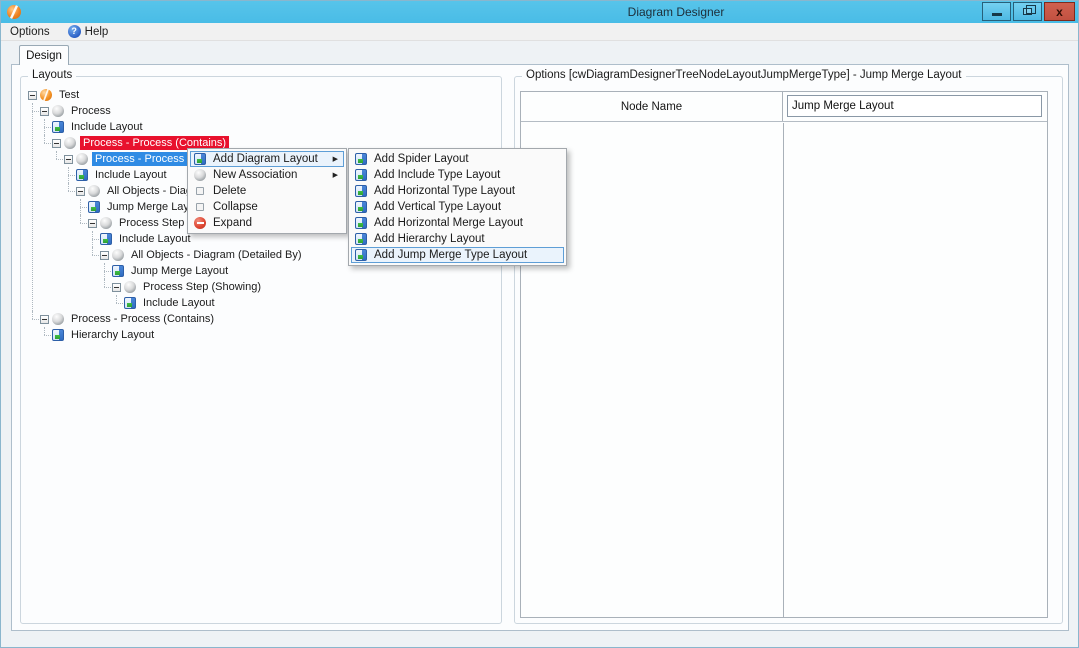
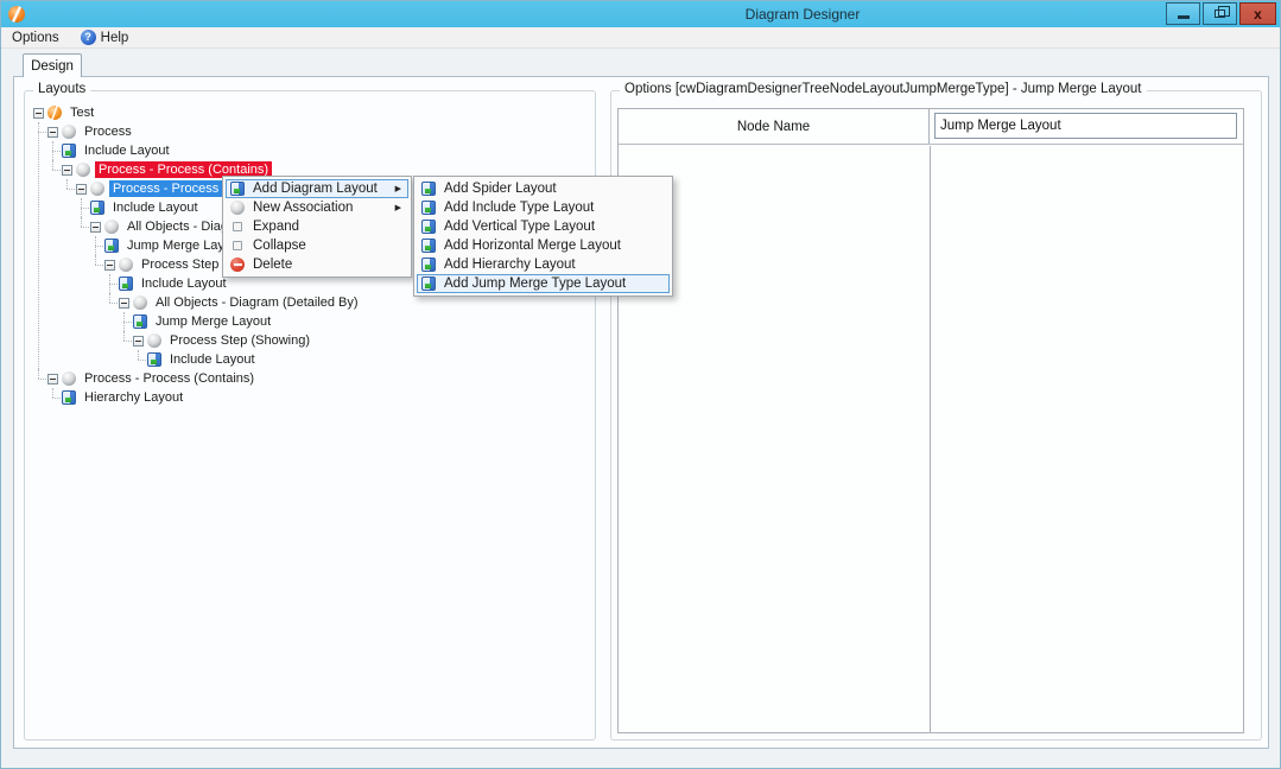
  Diagram Designer
  x
  Options
  ?
  Help
  Design
  Layouts
  Test
  Process
  Include Layout
  Process - Process (Contains)
  Include Layout
  Jump Merge La
  Include Layout
  All Objects - Diagram (Detailed By)
  Jump Merge Layout
  Process Step (Showing)
  Include Layout
  Process - Process (Contains)
  Hierarchy Layout
  Options [cwDiagramDesignerTreeNodeLayoutJumpMergeType] - Jump Merge Layout
  Node Name
  Jump Merge Layout
  Add Diagram Layout
  New Association
- Delete
+ Expand
  Collapse
- Expand
+ Delete
  Add Spider Layout
  Add Include Type Layout
- Add Horizontal Type Layout
  Add Vertical Type Layout
  Add Horizontal Merge Layout
  Add Hierarchy Layout
  Add Jump Merge Type Layout
